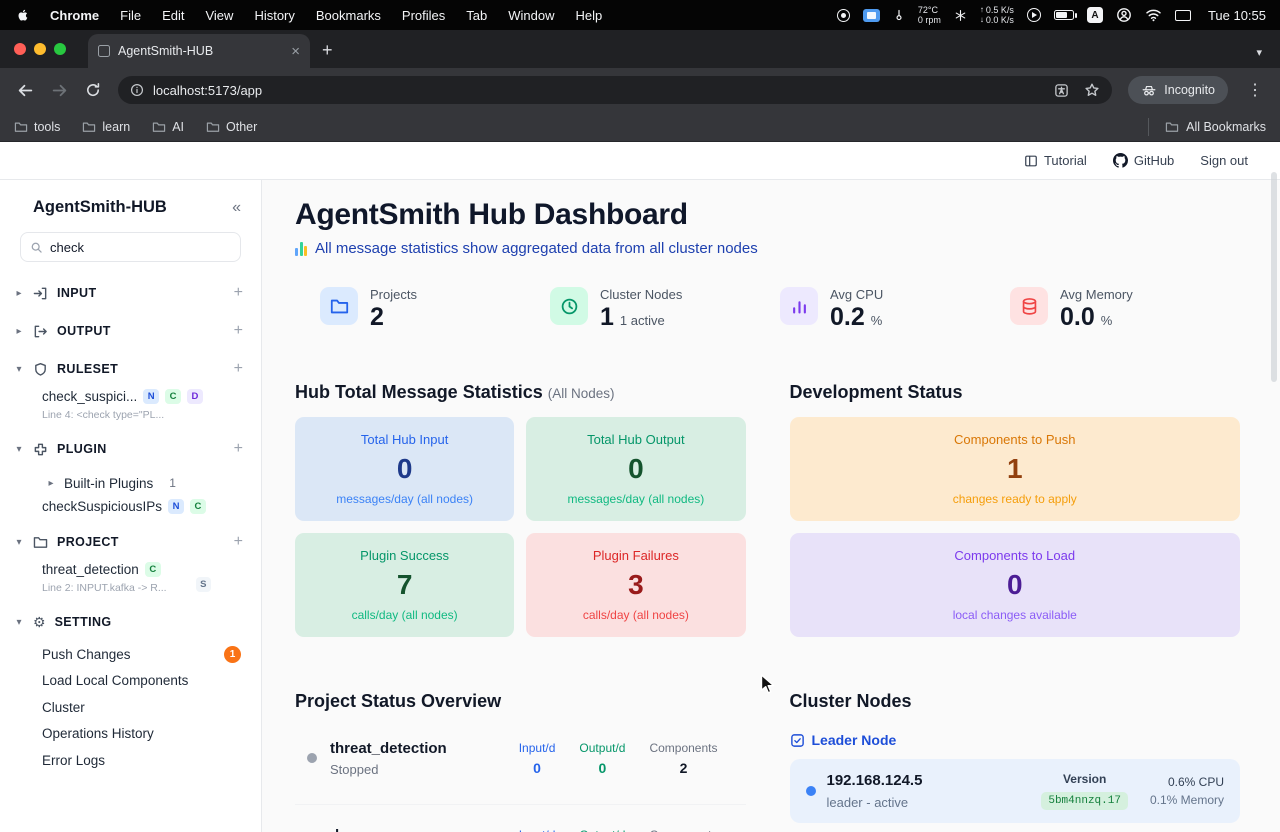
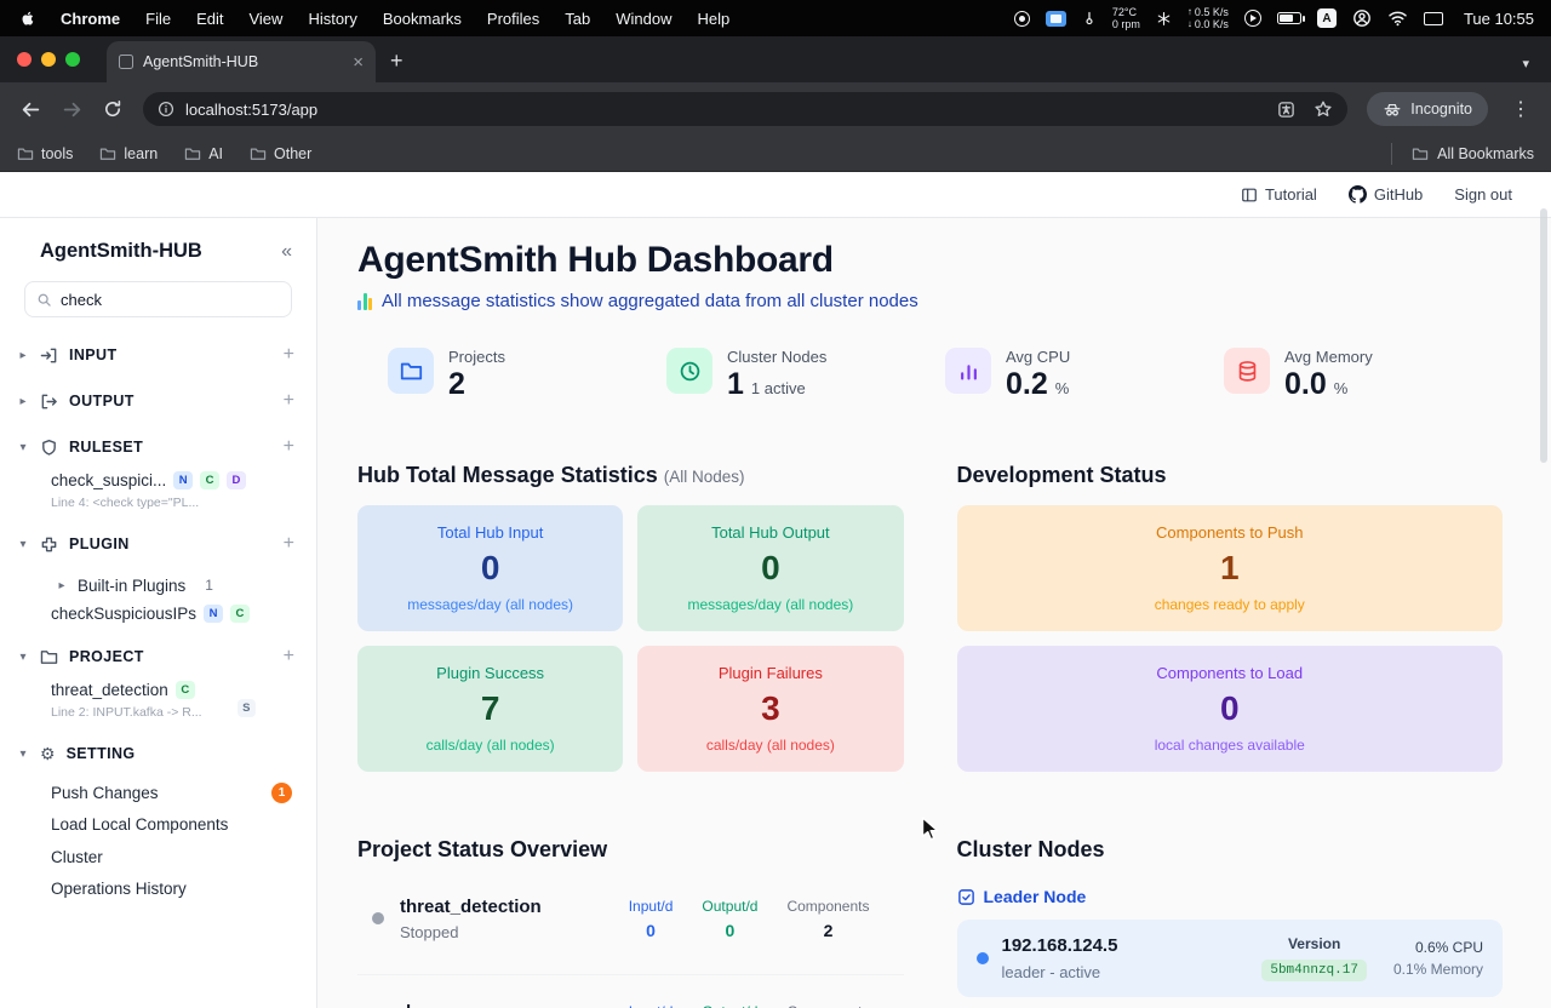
  Chrome
  File
  Edit
  View
  History
  Bookmarks
  Profiles
  Tab
  Window
  Help
  72°C
  0 rpm
  ↑
  0.5 K/s
  ↓
  0.0 K/s
  A
  Tue 10:55
  AgentSmith-HUB
  ×
  +
  ▾
  localhost:5173/app
  Incognito
  ⋮
  tools
  learn
  AI
  Other
  All Bookmarks
  Tutorial
  GitHub
  Sign out
  AgentSmith-HUB
  «
  check
  ▸
  INPUT
  +
  ▸
  OUTPUT
  +
  ▾
  RULESET
  +
  check_suspici...
  N
  C
  D
  Line 4: <check type="PL...
  ▾
  PLUGIN
  +
  ▸
  Built-in Plugins
  1
  checkSuspiciousIPs
  N
  C
  ▾
  PROJECT
  +
  threat_detection
  C
  S
  Line 2: INPUT.kafka -> R...
  ▾
  ⚙
  SETTING
  Push Changes
  1
  Load Local Components
  Cluster
  Operations History
- Error Logs
  AgentSmith Hub Dashboard
  All message statistics show aggregated data from all cluster nodes
  Projects
  2
  Cluster Nodes
  1
  1 active
  Avg CPU
  0.2
  %
  Avg Memory
  0.0
  %
  Hub Total Message Statistics (All Nodes)
  Total Hub Input
  0
  messages/day (all nodes)
  Total Hub Output
  0
  messages/day (all nodes)
  Plugin Success
  7
  calls/day (all nodes)
  Plugin Failures
  3
  calls/day (all nodes)
  Development Status
  Components to Push
  1
  changes ready to apply
  Components to Load
  0
  local changes available
  Project Status Overview
  threat_detection
  Stopped
  Input/d
  0
  Output/d
  0
  Components
  2
  Cluster Nodes
  Leader Node
  192.168.124.5
  leader - active
  Version
  5bm4nnzq.17
  0.6% CPU
  0.1% Memory
